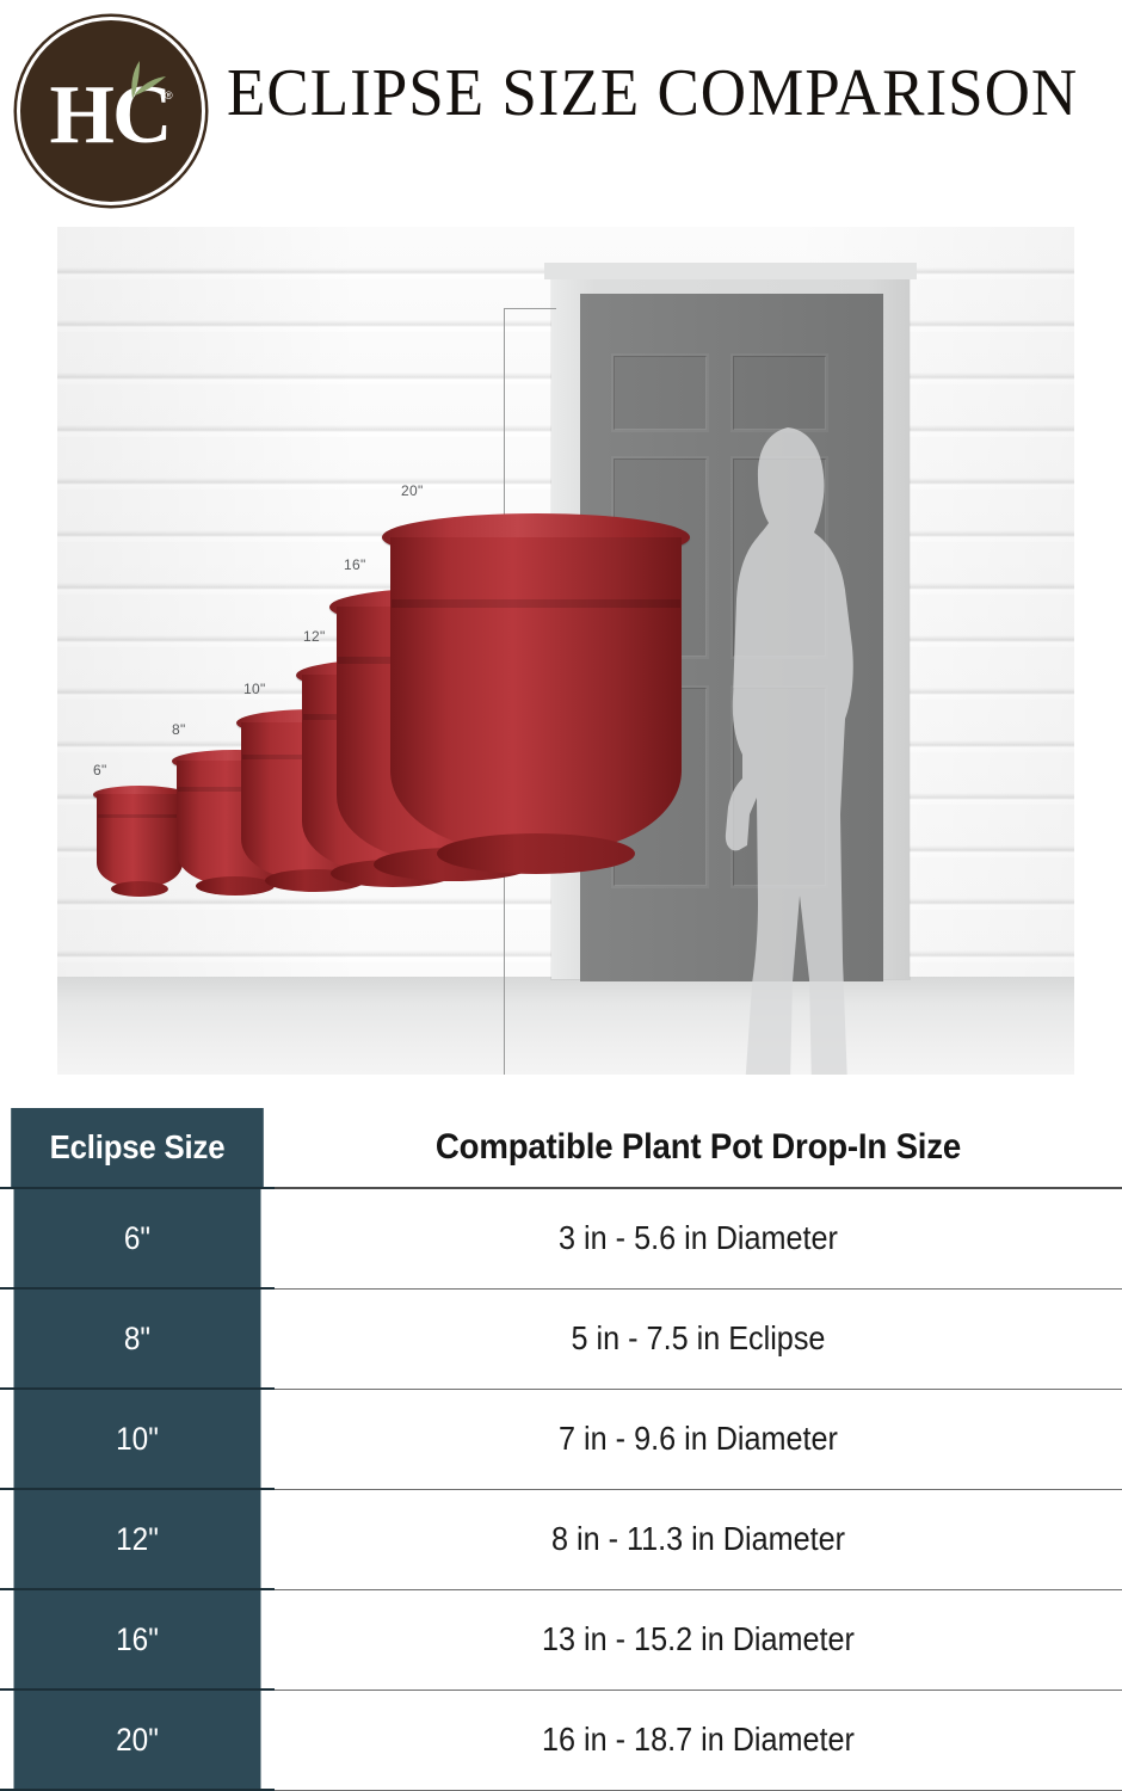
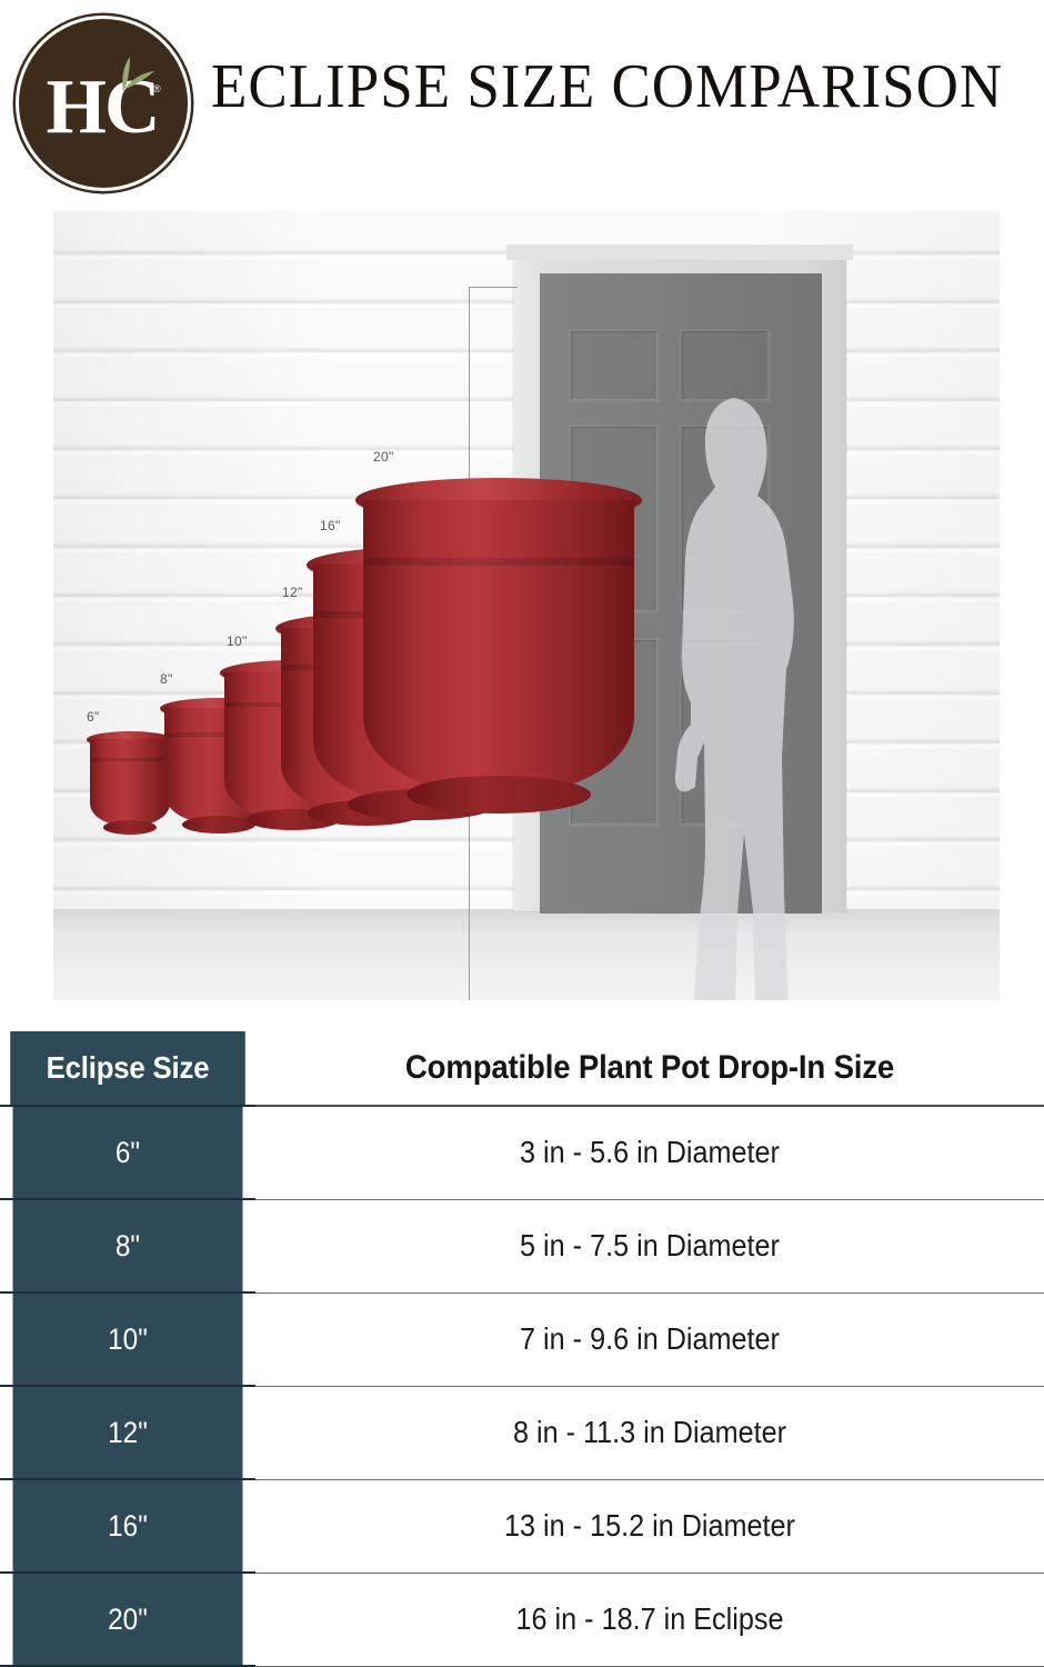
  HC
  ®
  ECLIPSE SIZE COMPARISON
  6"
  8"
  10"
  12"
  16"
  20"
  Eclipse Size	Compatible Plant Pot Drop-In Size
  6"	3 in - 5.6 in Diameter
- 8"	5 in - 7.5 in Eclipse
+ 8"	5 in - 7.5 in Diameter
  10"	7 in - 9.6 in Diameter
  12"	8 in - 11.3 in Diameter
  16"	13 in - 15.2 in Diameter
- 20"	16 in - 18.7 in Diameter
+ 20"	16 in - 18.7 in Eclipse
